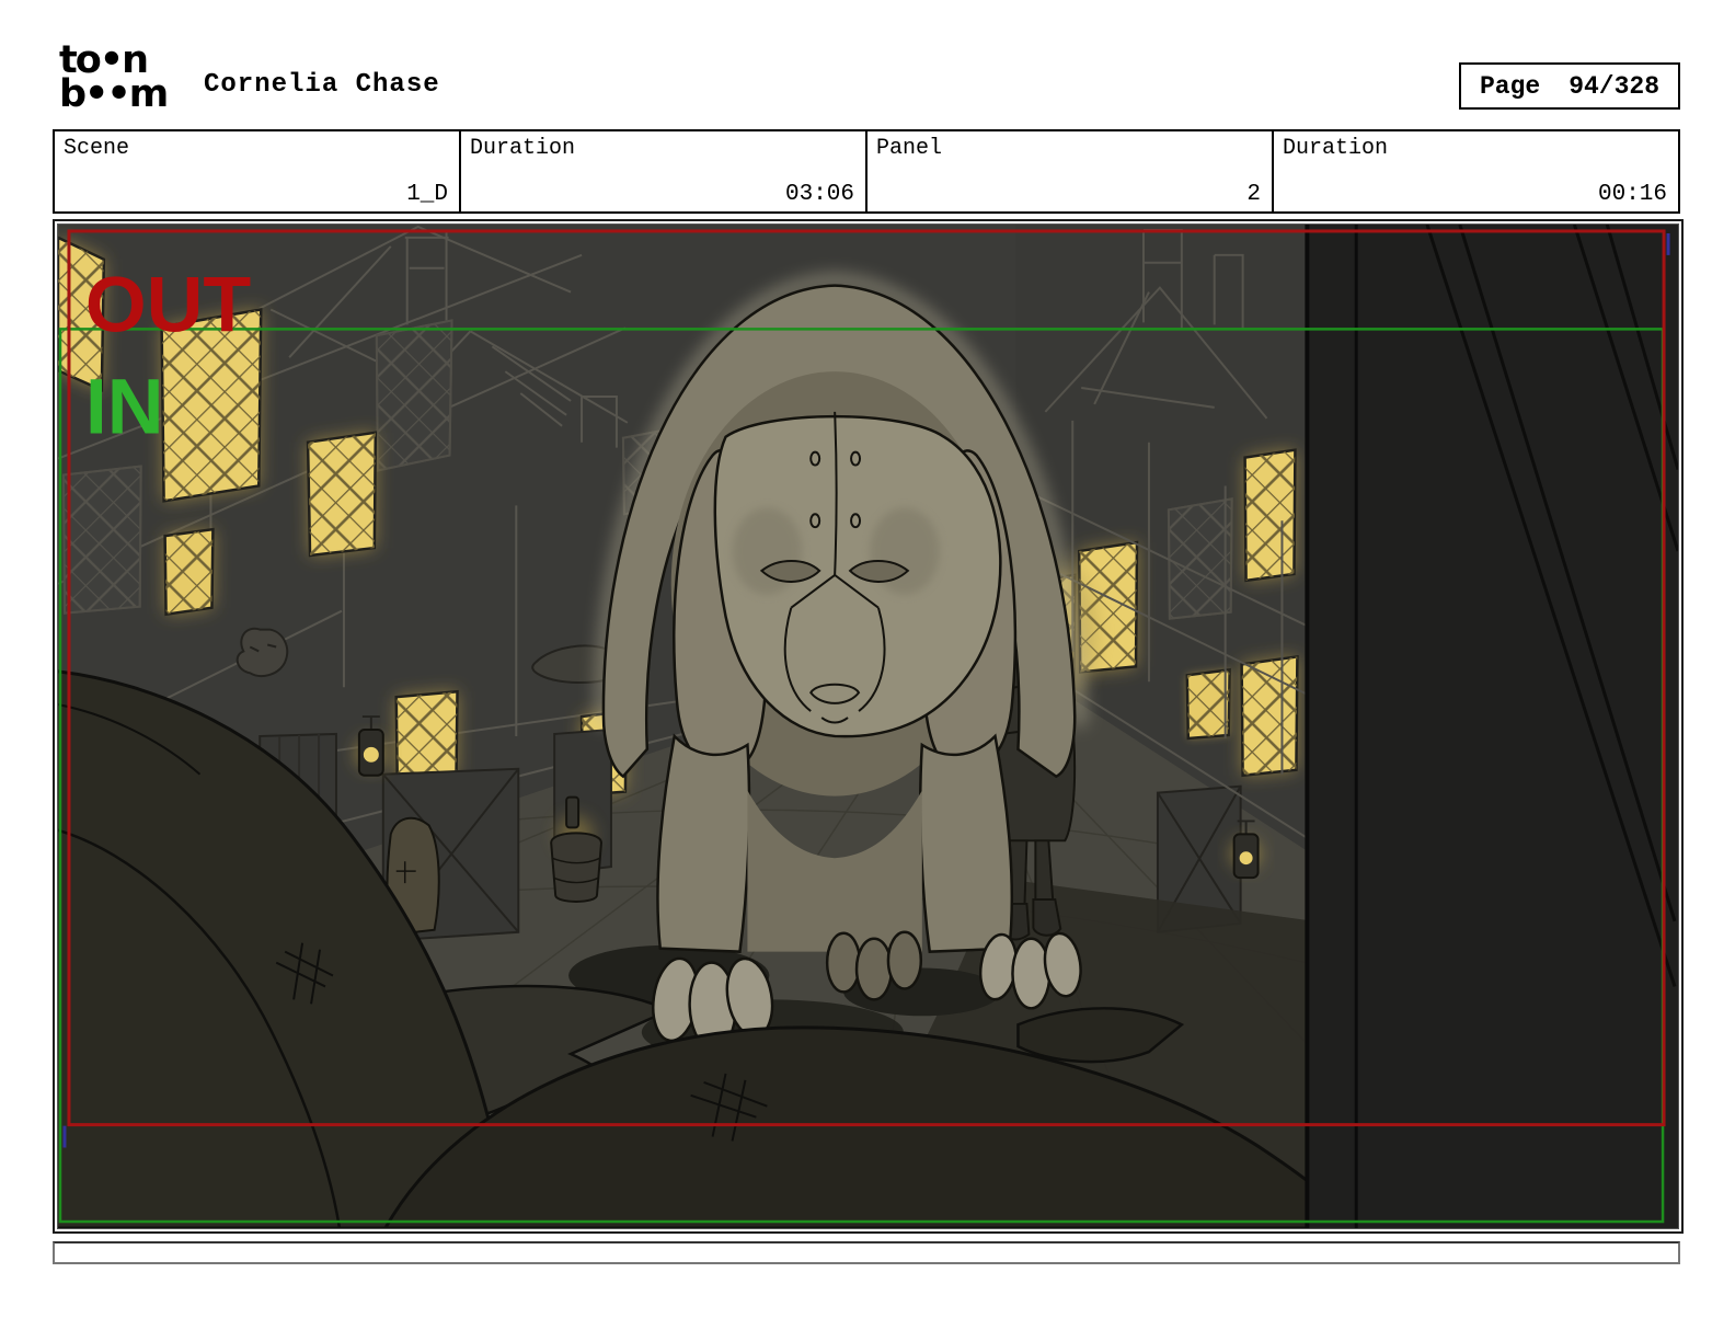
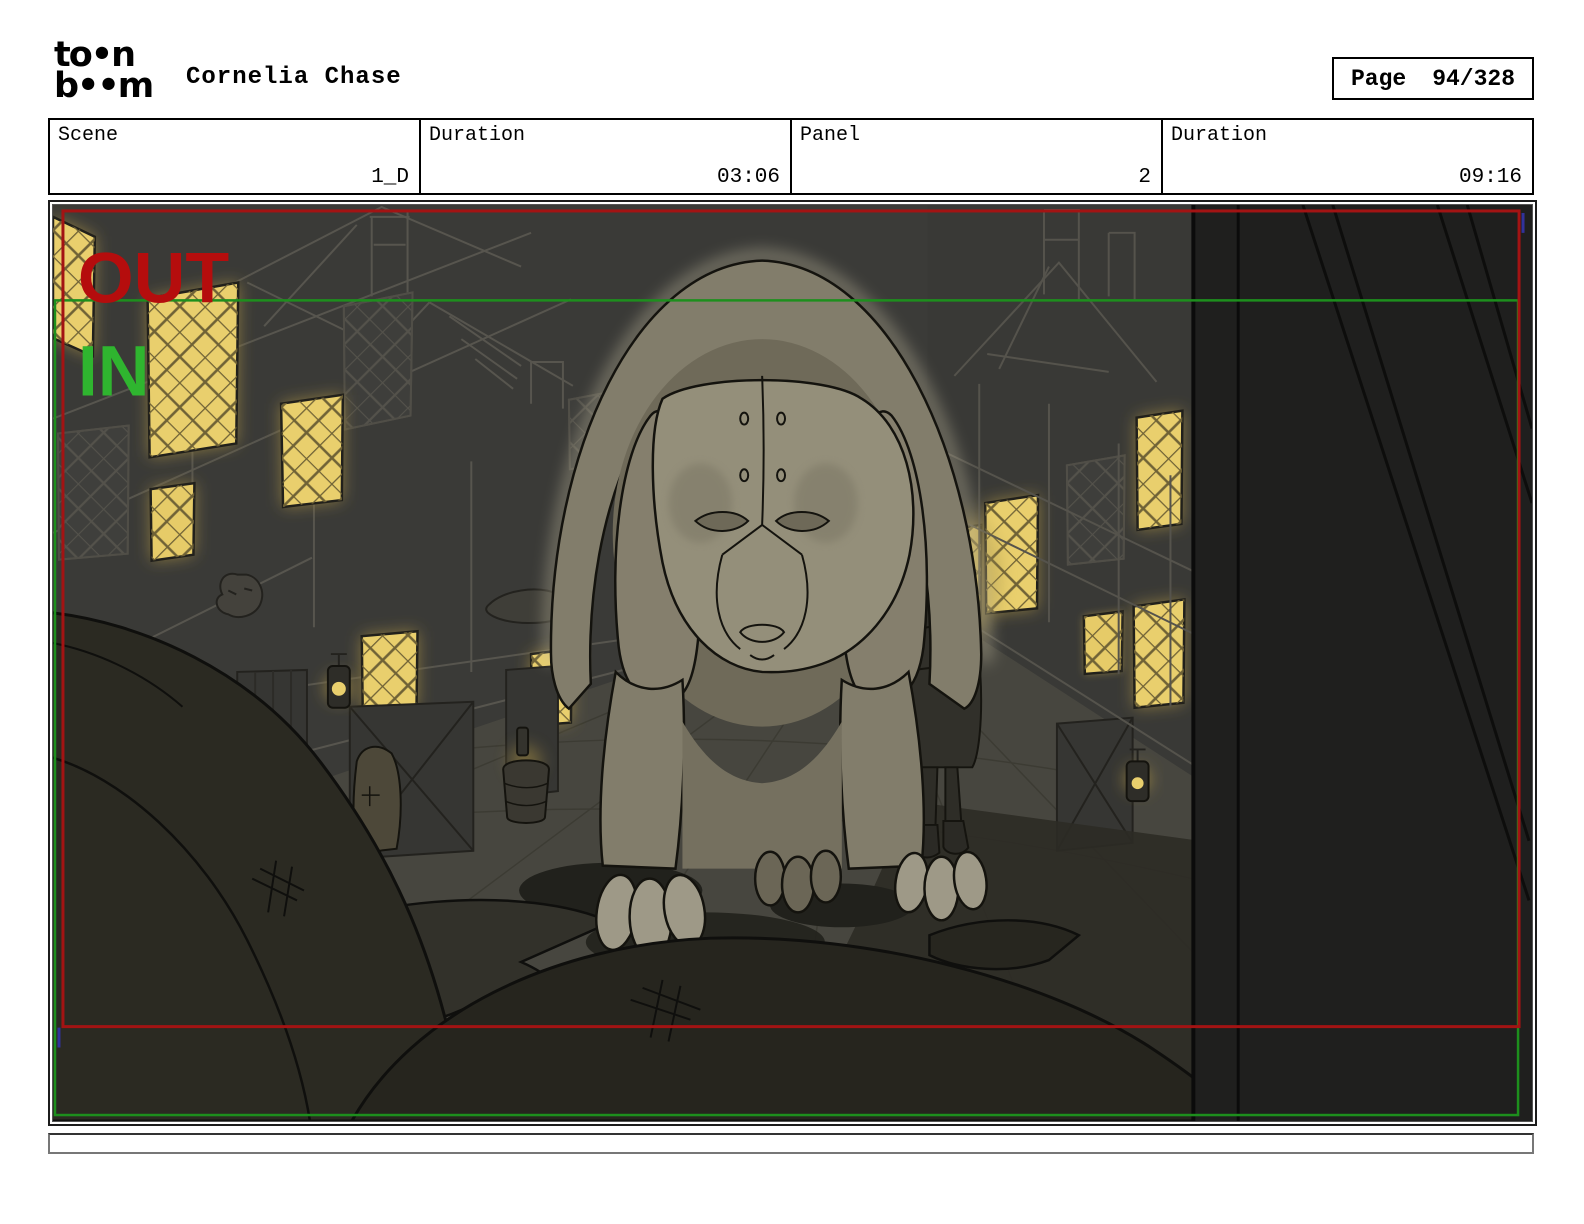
  to•n
  b••m
  Cornelia Chase
  Page
  94/328
  Scene
  1_D
  Duration
  03:06
  Panel
  2
  Duration
- 00:16
+ 09:16
  OUT
  IN
